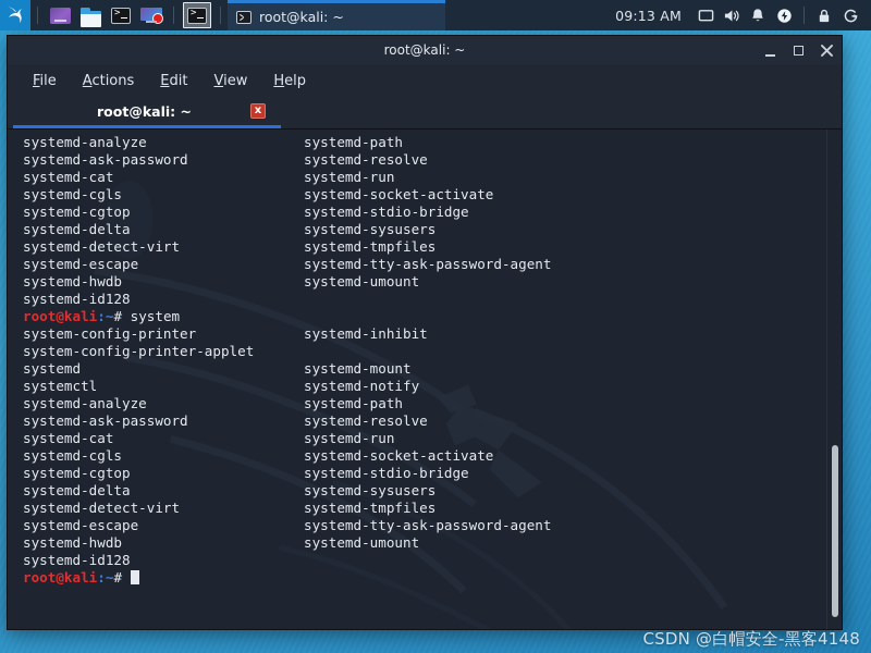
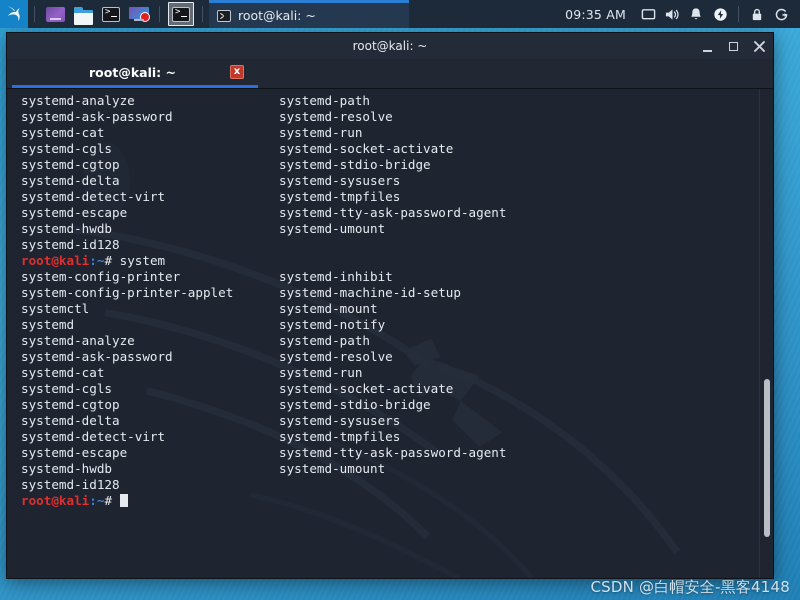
  root@kali: ~
- 09:13 AM
+ 09:35 AM
  root@kali: ~
- File
- Actions
- Edit
- View
- Help
  root@kali: ~
  x
  systemd-analyze
  systemd-path
  systemd-ask-password
  systemd-resolve
  systemd-cat
  systemd-run
  systemd-cgls
  systemd-socket-activate
  systemd-cgtop
  systemd-stdio-bridge
  systemd-delta
  systemd-sysusers
  systemd-detect-virt
  systemd-tmpfiles
  systemd-escape
  systemd-tty-ask-password-agent
  systemd-hwdb
  systemd-umount
  systemd-id128
  root@kali:~# system
  system-config-printer
  systemd-inhibit
  system-config-printer-applet
+ systemd-machine-id-setup
- systemd
+ systemctl
  systemd-mount
- systemctl
+ systemd
  systemd-notify
  systemd-analyze
  systemd-path
  systemd-ask-password
  systemd-resolve
  systemd-cat
  systemd-run
  systemd-cgls
  systemd-socket-activate
  systemd-cgtop
  systemd-stdio-bridge
  systemd-delta
  systemd-sysusers
  systemd-detect-virt
  systemd-tmpfiles
  systemd-escape
  systemd-tty-ask-password-agent
  systemd-hwdb
  systemd-umount
  systemd-id128
  root@kali:~#
  CSDN @白帽安全-黑客4148
